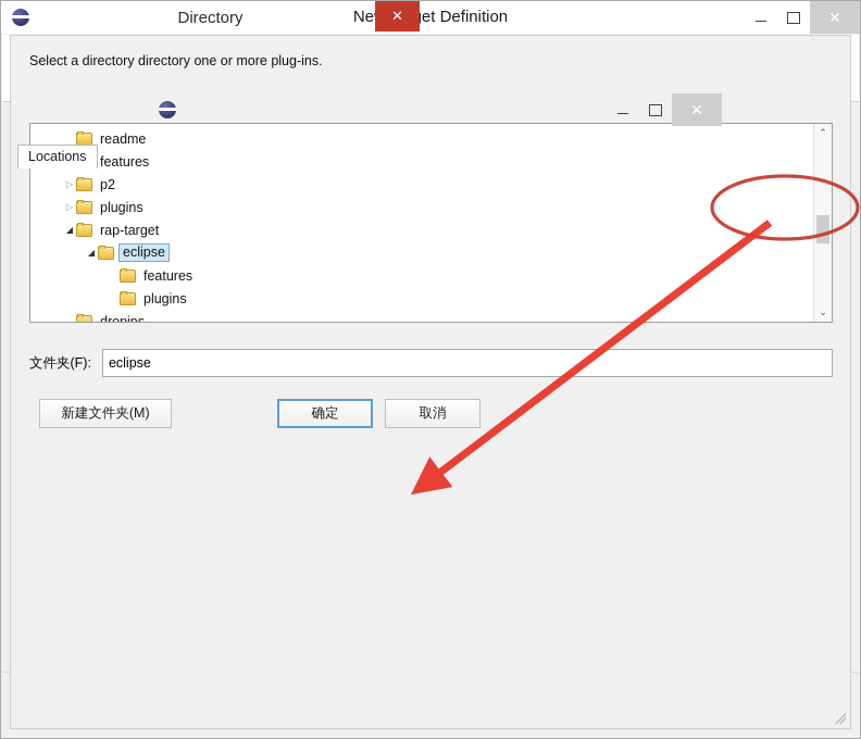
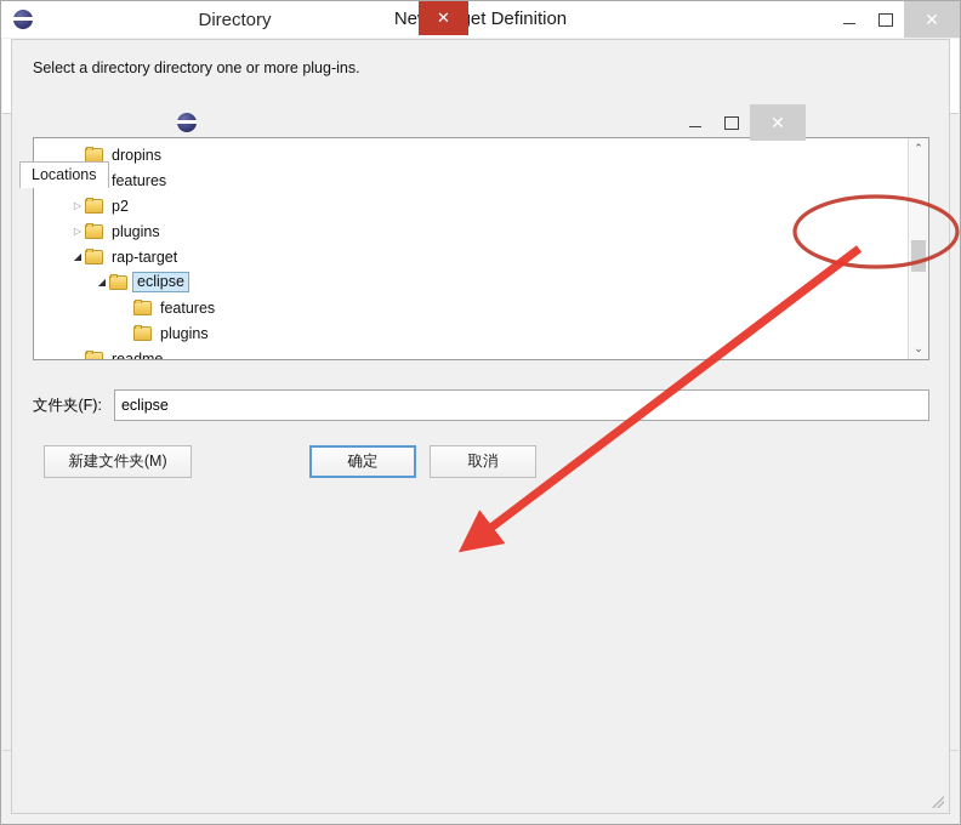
  Neet Definition
  ✕
  Locations
  ✕
  Directory
  ✕
  Select a directory directory one or more plug-ins.
- readme
+ dropins
  features
  ▷
  p2
  ▷
  plugins
  ◢
  rap-target
  ◢
  eclipse
  features
  plugins
- dropins
+ readme
  ⌃
  ⌄
  文件夹(F):
  eclipse
  新建文件夹(M)
  确定
  取消
